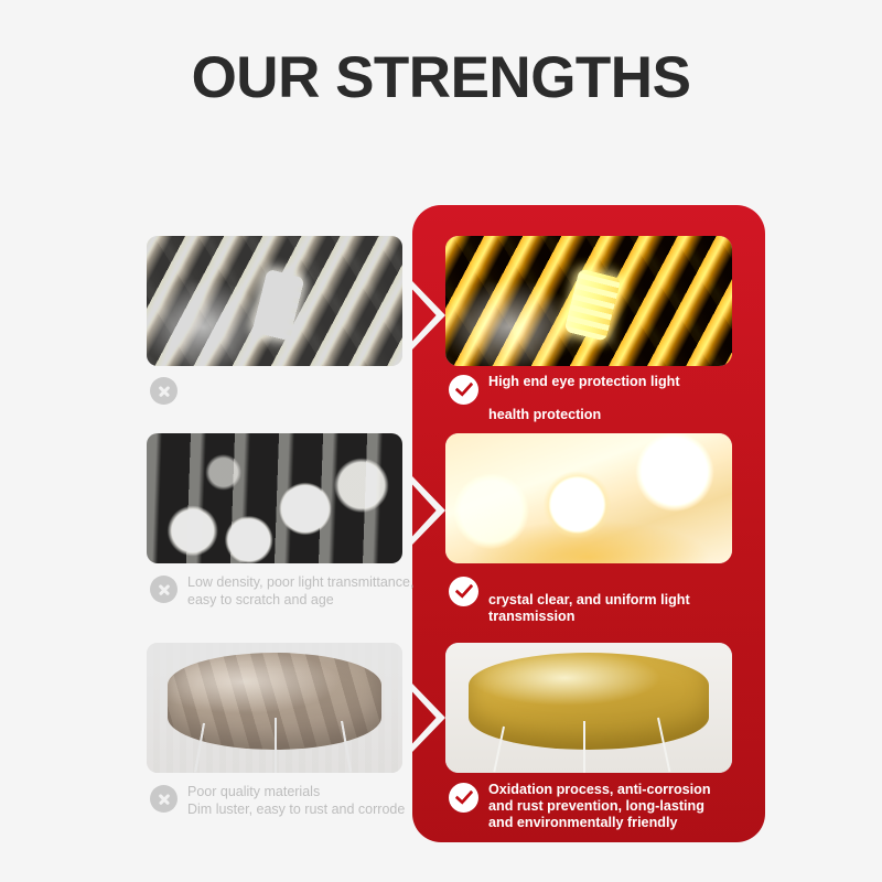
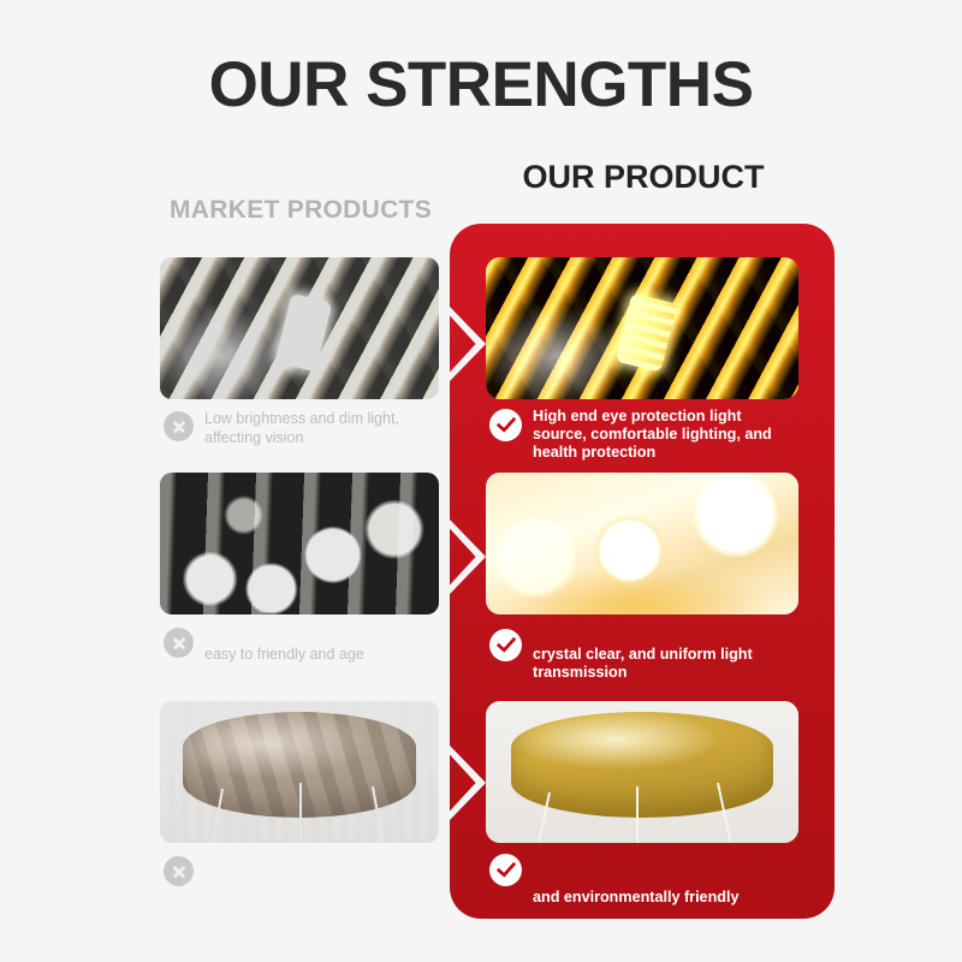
  OUR STRENGTHS
+ MARKET PRODUCTS
+ OUR PRODUCT
+ Low brightness and dim light,
+ affecting vision
  High end eye protection light
+ source, comfortable lighting, and
  health protection
- Low density, poor light transmittance,
- easy to scratch and age
+ easy to friendly and age
  crystal clear, and uniform light
  transmission
- Poor quality materials
- Dim luster, easy to rust and corrode
- Oxidation process, anti-corrosion
- and rust prevention, long-lasting
  and environmentally friendly
